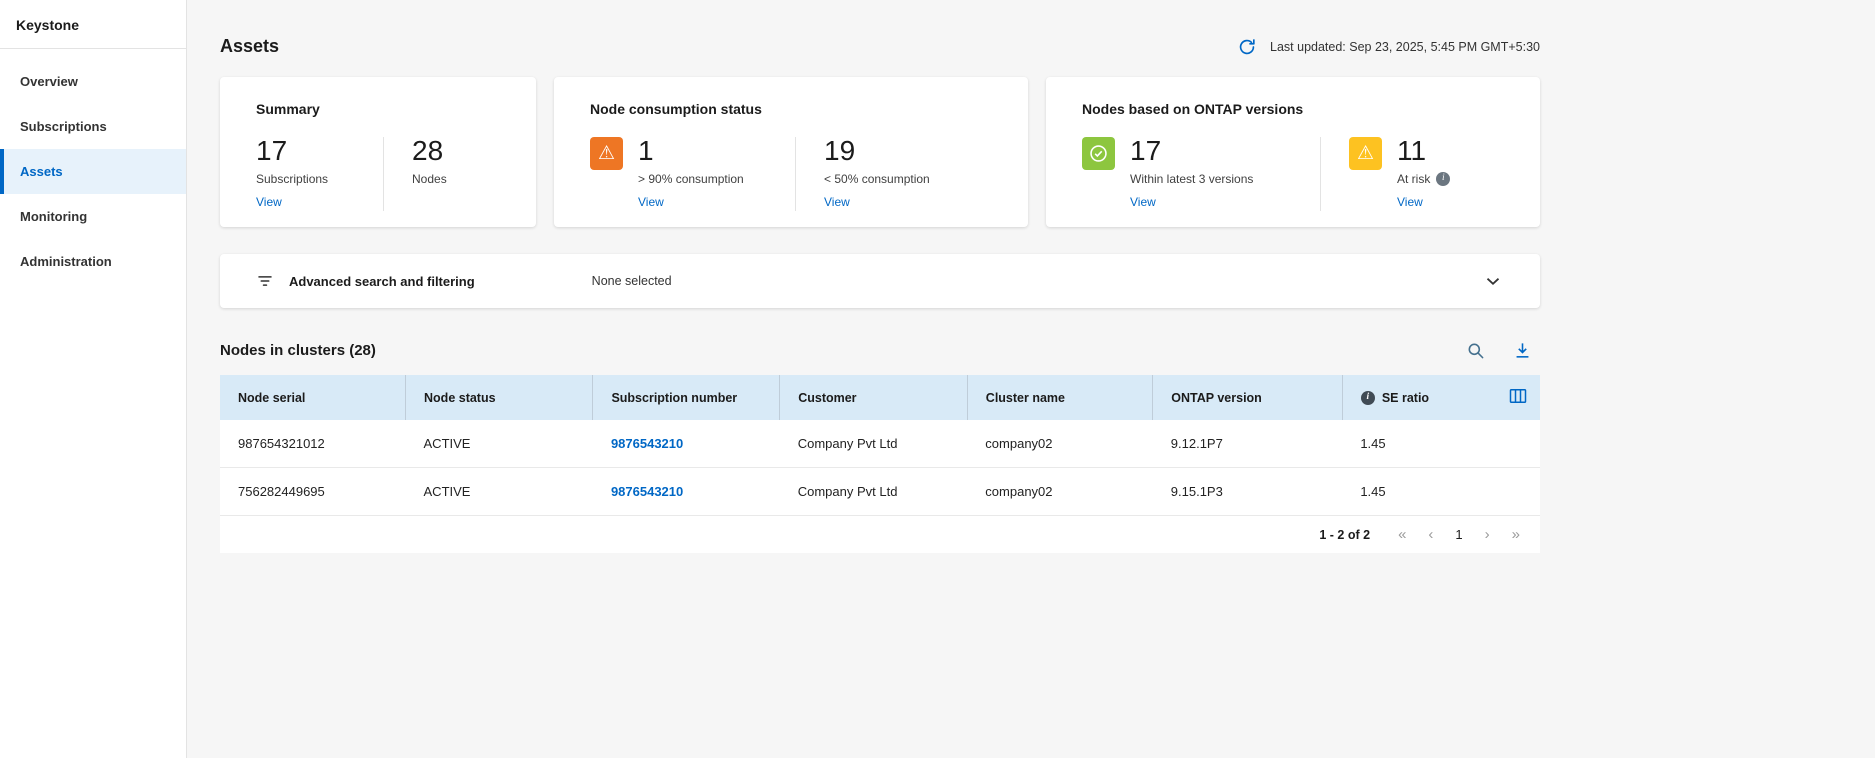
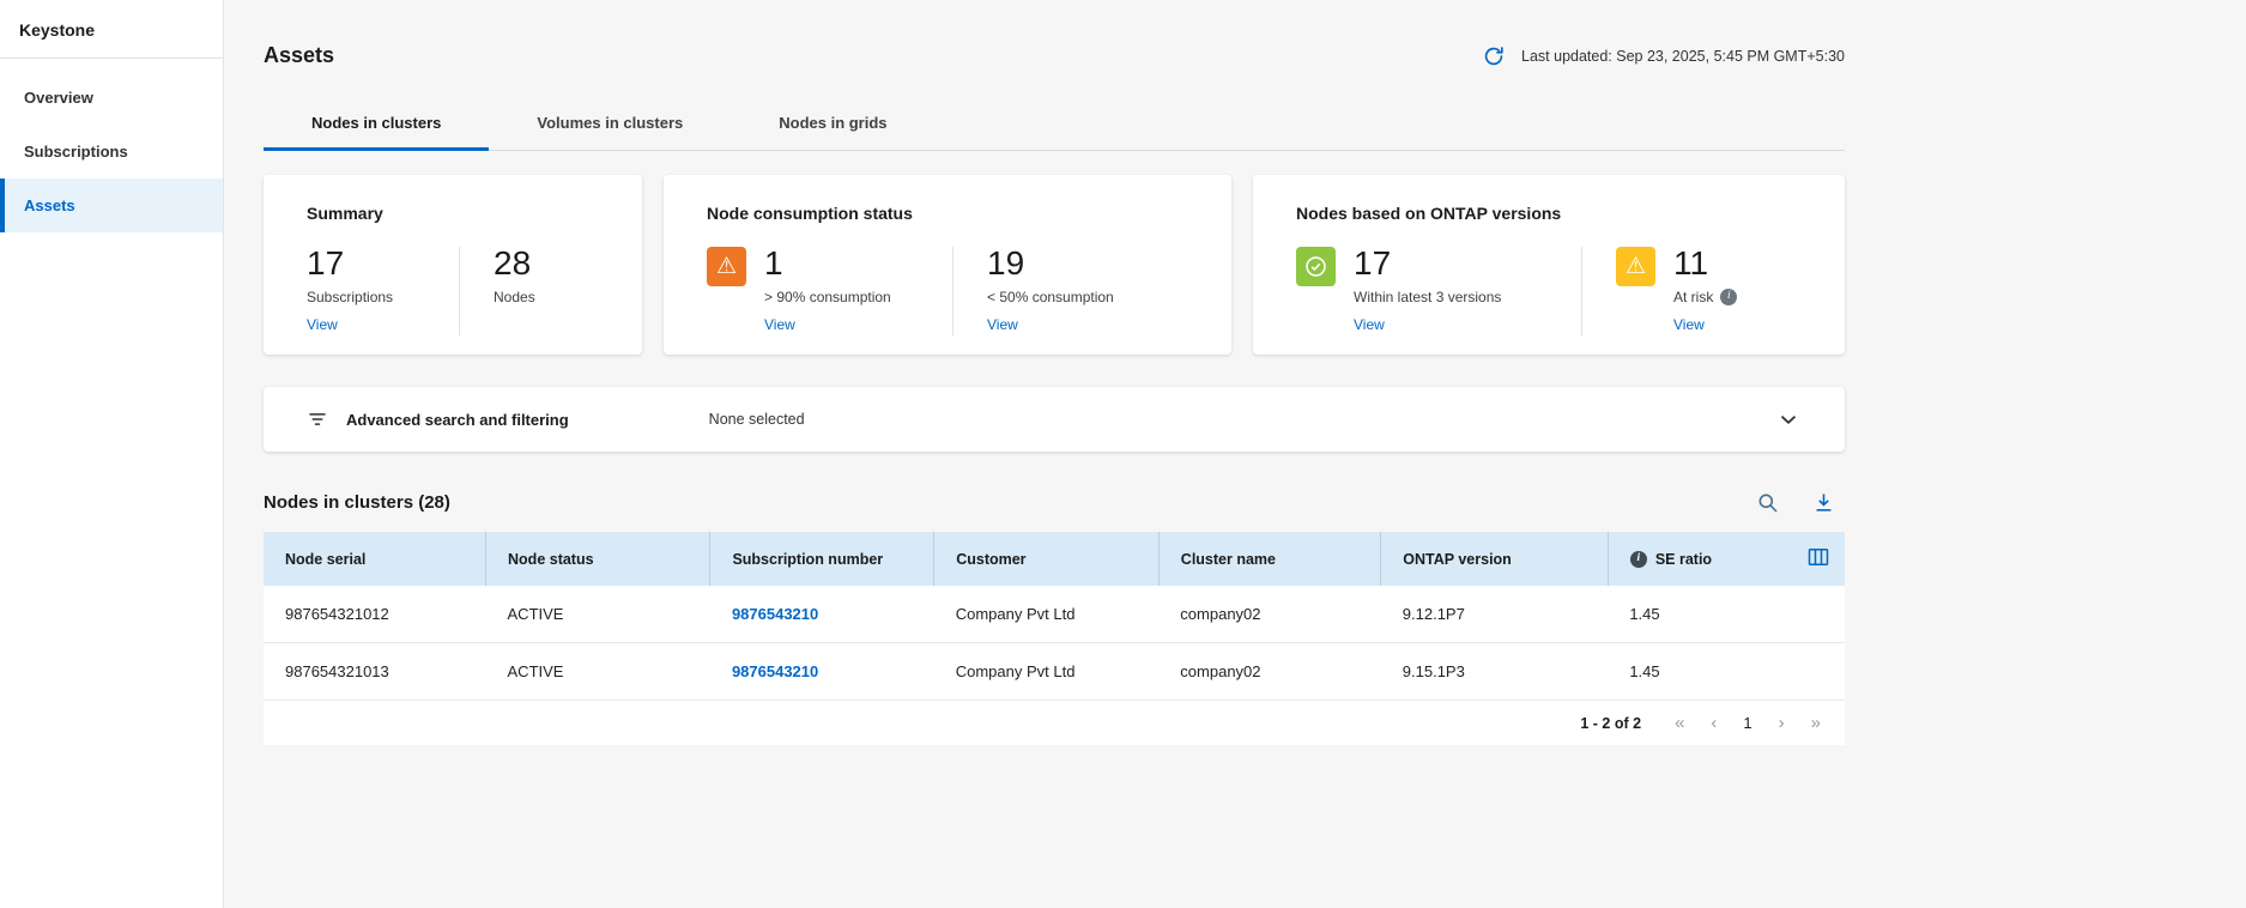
  Keystone
  Overview
  Subscriptions
  Assets
- Monitoring
- Administration
  Assets
  Last updated: Sep 23, 2025, 5:45 PM GMT+5:30
+ Nodes in clusters
+ Volumes in clusters
+ Nodes in grids
  Summary
  17
  Subscriptions
  View
  28
  Nodes
  Node consumption status
  1
  > 90% consumption
  View
  19
  < 50% consumption
  View
  Nodes based on ONTAP versions
  17
  Within latest 3 versions
  View
  11
  At risk
  View
  Advanced search and filtering
  None selected
  Nodes in clusters (28)
  Node serial	Node status	Subscription number	Customer	Cluster name	ONTAP version	SE ratio
  987654321012	ACTIVE	9876543210	Company Pvt Ltd	company02	9.12.1P7	1.45
- 756282449695	ACTIVE	9876543210	Company Pvt Ltd	company02	9.15.1P3	1.45
+ 987654321013	ACTIVE	9876543210	Company Pvt Ltd	company02	9.15.1P3	1.45
  1 - 2 of 2
  «
  ‹
  1
  ›
  »
